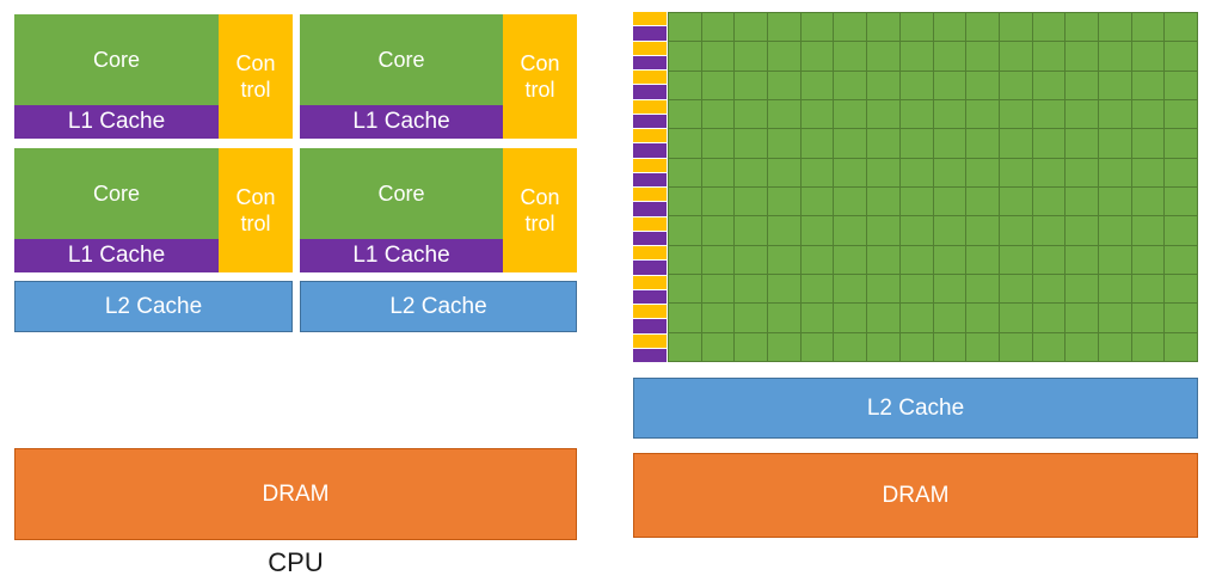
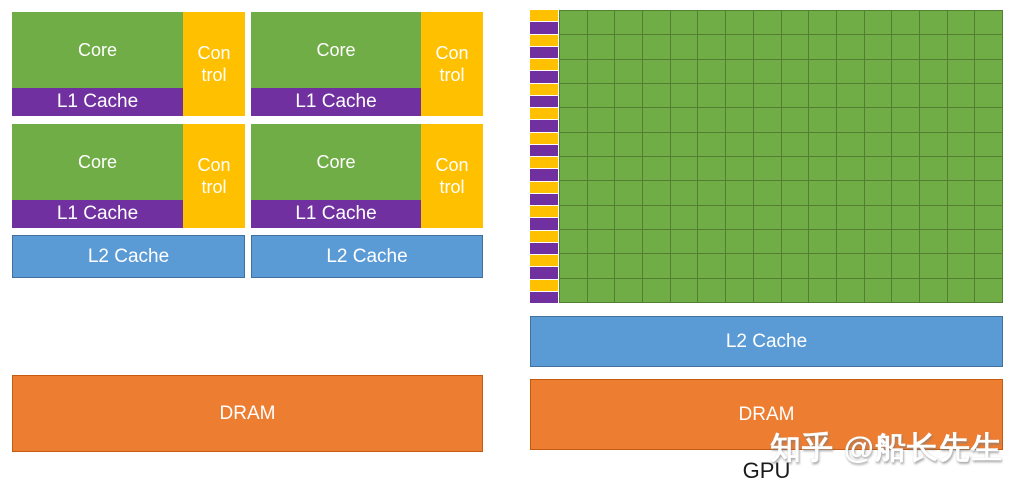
  Core
  L1 Cache
  Con
  trol
  Core
  L1 Cache
  Con
  trol
  Core
  L1 Cache
  Con
  trol
  Core
  L1 Cache
  Con
  trol
  L2 Cache
  L2 Cache
  DRAM
- CPU
  L2 Cache
  DRAM
+ GPU
+ 知乎 @船长先生
